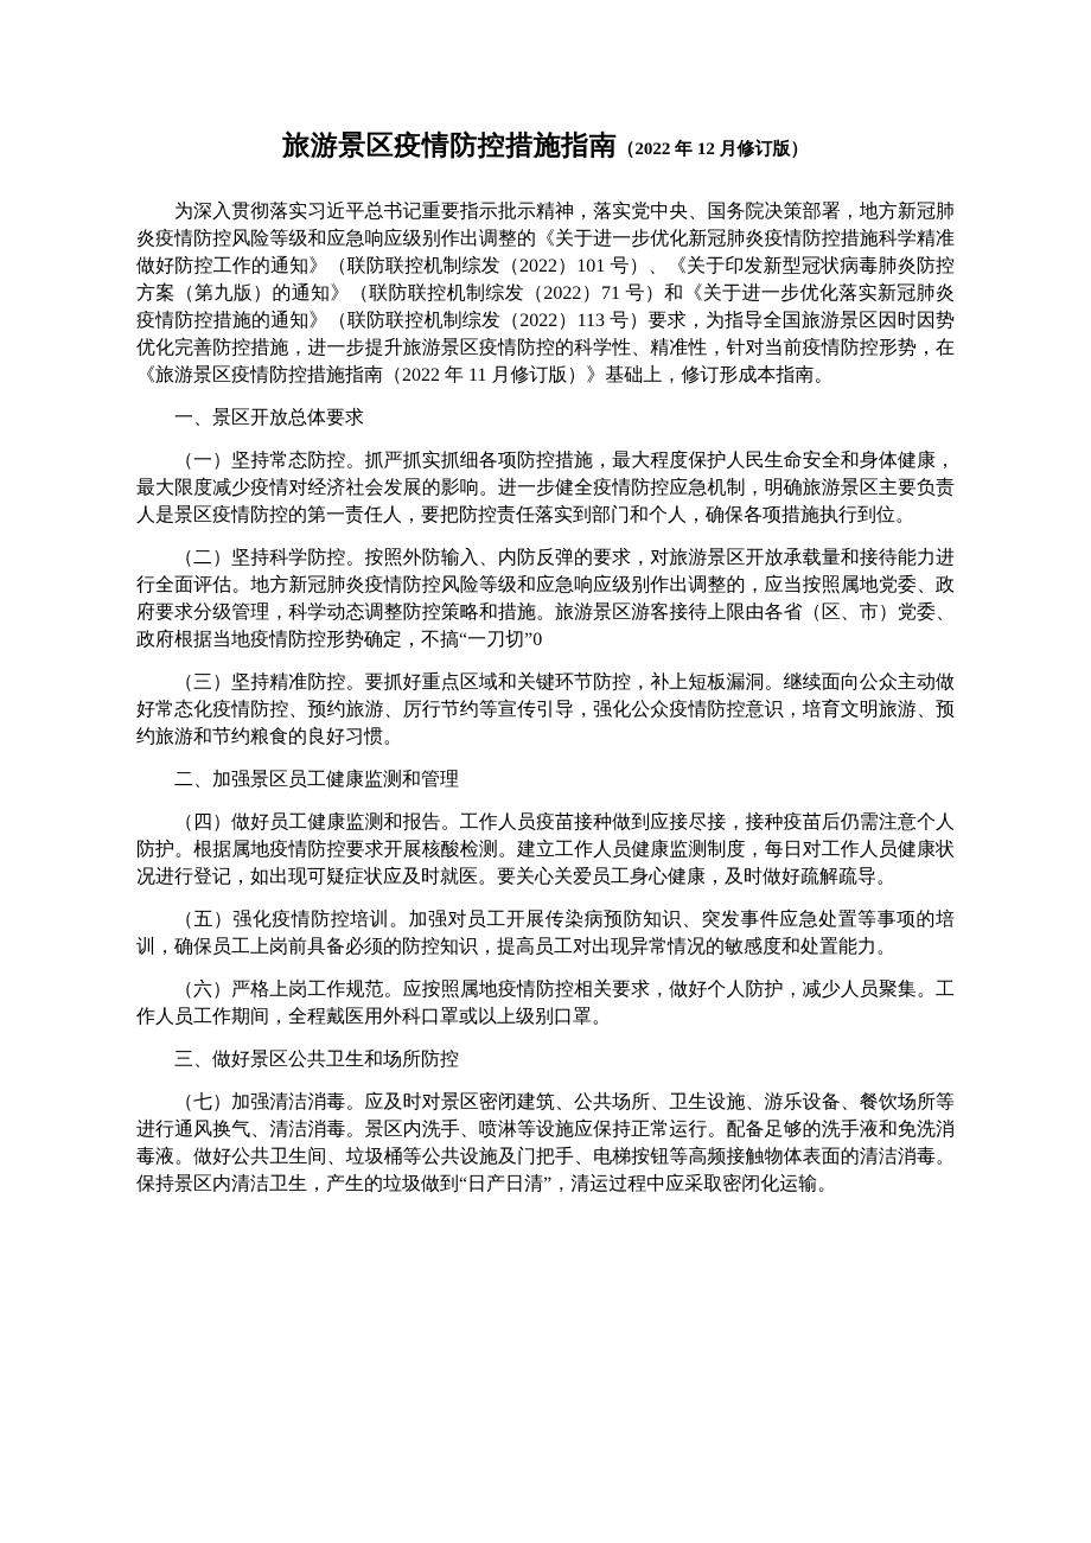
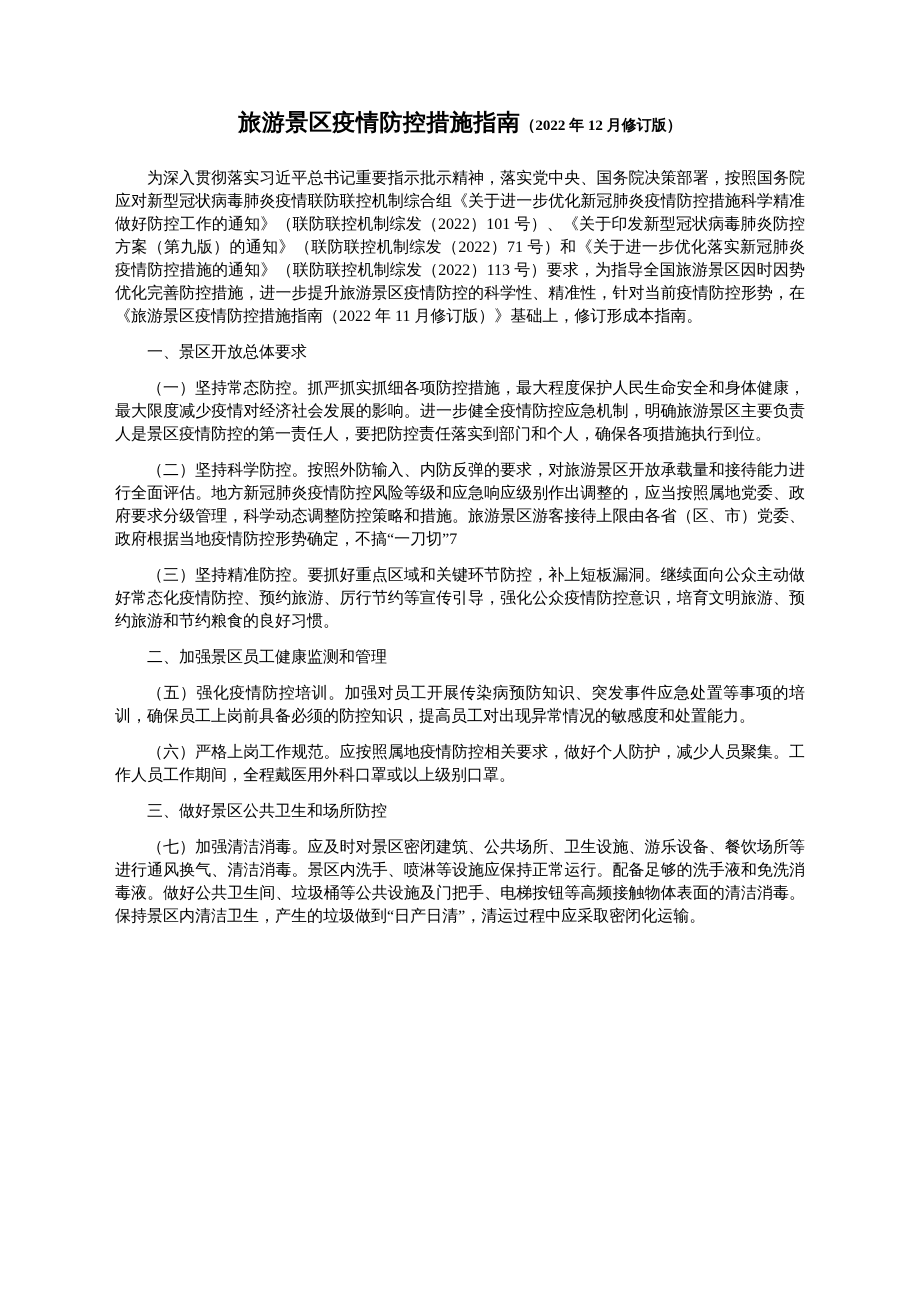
  旅游景区疫情防控措施指南（2022 年 12 月修订版）
- 为深入贯彻落实习近平总书记重要指示批示精神，落实党中央、国务院决策部署，地方新冠肺炎疫情防控风险等级和应急响应级别作出调整的《关于进一步优化新冠肺炎疫情防控措施科学精准做好防控工作的通知》（联防联控机制综发（2022）101 号）、《关于印发新型冠状病毒肺炎防控方案（第九版）的通知》（联防联控机制综发（2022）71 号）和《关于进一步优化落实新冠肺炎疫情防控措施的通知》（联防联控机制综发（2022）113 号）要求，为指导全国旅游景区因时因势优化完善防控措施，进一步提升旅游景区疫情防控的科学性、精准性，针对当前疫情防控形势，在《旅游景区疫情防控措施指南（2022 年 11 月修订版）》基础上，修订形成本指南。
+ 为深入贯彻落实习近平总书记重要指示批示精神，落实党中央、国务院决策部署，按照国务院应对新型冠状病毒肺炎疫情联防联控机制综合组《关于进一步优化新冠肺炎疫情防控措施科学精准做好防控工作的通知》（联防联控机制综发（2022）101 号）、《关于印发新型冠状病毒肺炎防控方案（第九版）的通知》（联防联控机制综发（2022）71 号）和《关于进一步优化落实新冠肺炎疫情防控措施的通知》（联防联控机制综发（2022）113 号）要求，为指导全国旅游景区因时因势优化完善防控措施，进一步提升旅游景区疫情防控的科学性、精准性，针对当前疫情防控形势，在《旅游景区疫情防控措施指南（2022 年 11 月修订版）》基础上，修订形成本指南。
  一、景区开放总体要求
  （一）坚持常态防控。抓严抓实抓细各项防控措施，最大程度保护人民生命安全和身体健康，最大限度减少疫情对经济社会发展的影响。进一步健全疫情防控应急机制，明确旅游景区主要负责人是景区疫情防控的第一责任人，要把防控责任落实到部门和个人，确保各项措施执行到位。
- （二）坚持科学防控。按照外防输入、内防反弹的要求，对旅游景区开放承载量和接待能力进行全面评估。地方新冠肺炎疫情防控风险等级和应急响应级别作出调整的，应当按照属地党委、政府要求分级管理，科学动态调整防控策略和措施。旅游景区游客接待上限由各省（区、市）党委、政府根据当地疫情防控形势确定，不搞“一刀切”0
+ （二）坚持科学防控。按照外防输入、内防反弹的要求，对旅游景区开放承载量和接待能力进行全面评估。地方新冠肺炎疫情防控风险等级和应急响应级别作出调整的，应当按照属地党委、政府要求分级管理，科学动态调整防控策略和措施。旅游景区游客接待上限由各省（区、市）党委、政府根据当地疫情防控形势确定，不搞“一刀切”7
  （三）坚持精准防控。要抓好重点区域和关键环节防控，补上短板漏洞。继续面向公众主动做好常态化疫情防控、预约旅游、厉行节约等宣传引导，强化公众疫情防控意识，培育文明旅游、预约旅游和节约粮食的良好习惯。
  二、加强景区员工健康监测和管理
- （四）做好员工健康监测和报告。工作人员疫苗接种做到应接尽接，接种疫苗后仍需注意个人防护。根据属地疫情防控要求开展核酸检测。建立工作人员健康监测制度，每日对工作人员健康状况进行登记，如出现可疑症状应及时就医。要关心关爱员工身心健康，及时做好疏解疏导。
  （五）强化疫情防控培训。加强对员工开展传染病预防知识、突发事件应急处置等事项的培训，确保员工上岗前具备必须的防控知识，提高员工对出现异常情况的敏感度和处置能力。
  （六）严格上岗工作规范。应按照属地疫情防控相关要求，做好个人防护，减少人员聚集。工作人员工作期间，全程戴医用外科口罩或以上级别口罩。
  三、做好景区公共卫生和场所防控
  （七）加强清洁消毒。应及时对景区密闭建筑、公共场所、卫生设施、游乐设备、餐饮场所等进行通风换气、清洁消毒。景区内洗手、喷淋等设施应保持正常运行。配备足够的洗手液和免洗消毒液。做好公共卫生间、垃圾桶等公共设施及门把手、电梯按钮等高频接触物体表面的清洁消毒。保持景区内清洁卫生，产生的垃圾做到“日产日清”，清运过程中应采取密闭化运输。
